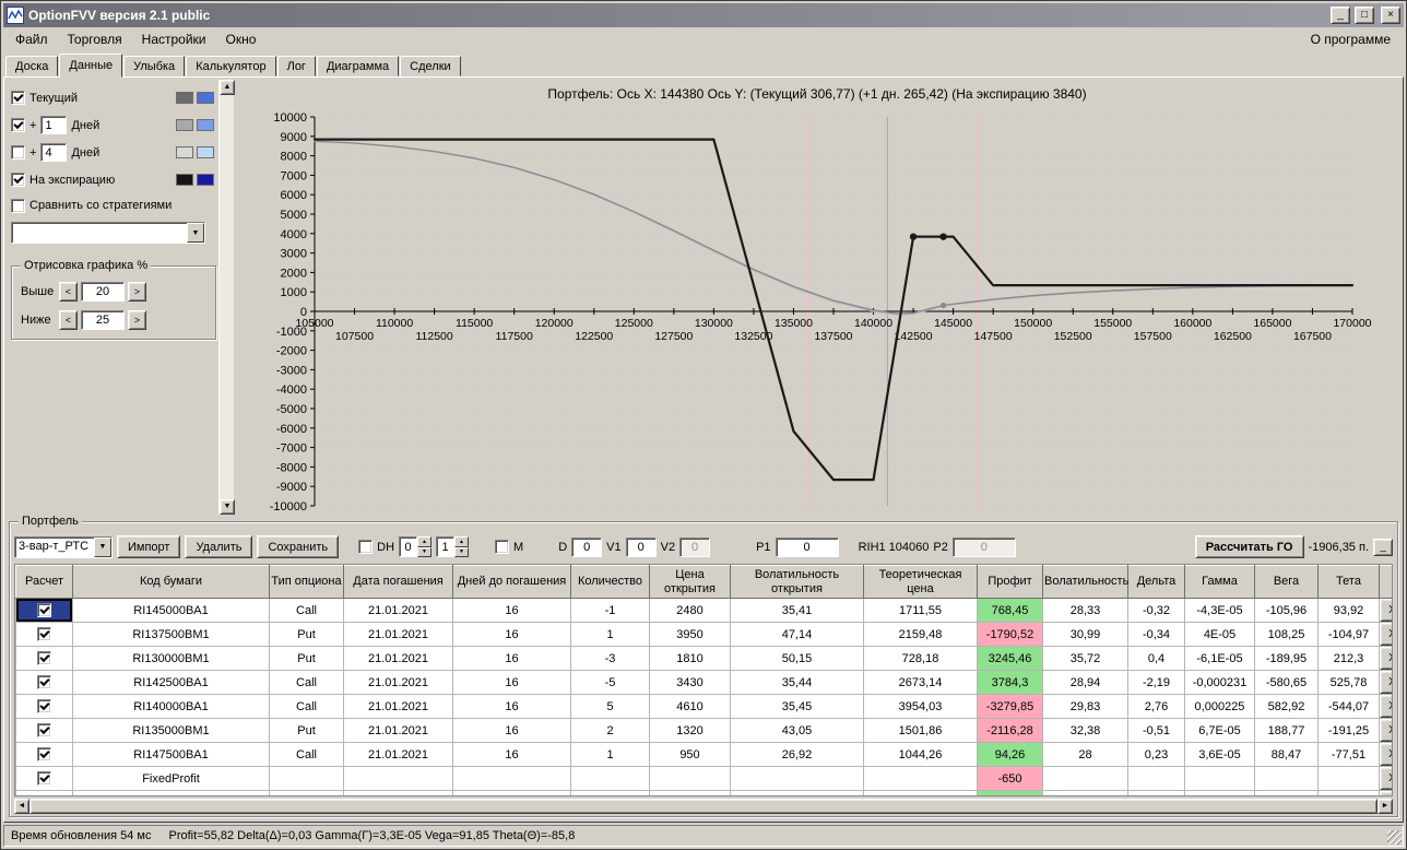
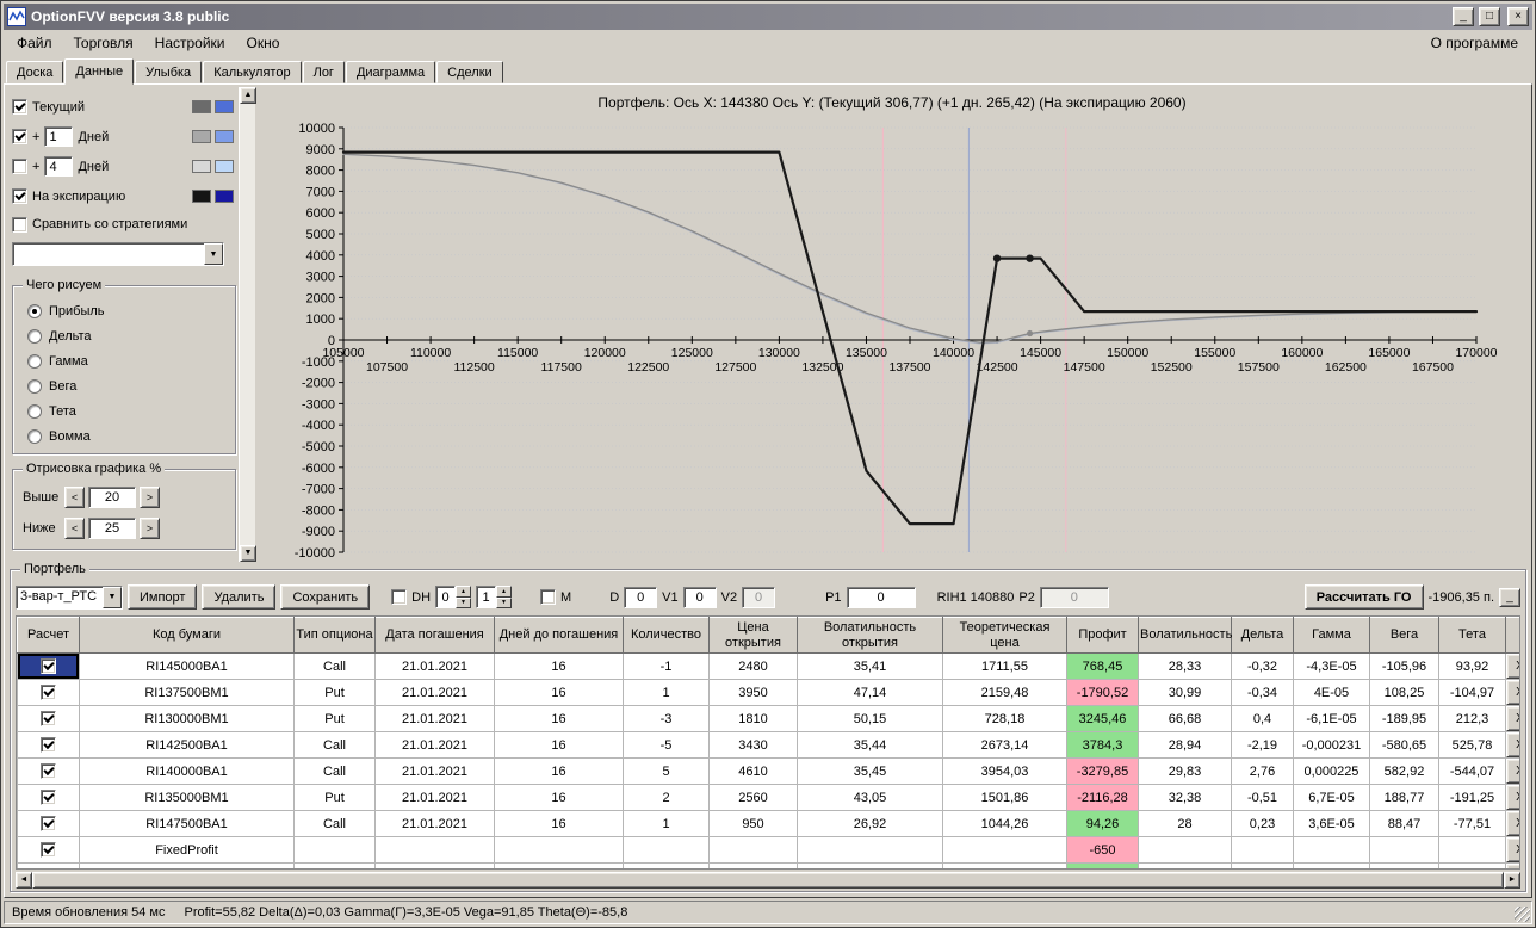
- OptionFVV версия 2.1 public
+ OptionFVV версия 3.8 public
  _
  □
  ×
  Файл
  Торговля
  Настройки
  Окно
  О программе
  Доска
  Данные
  Улыбка
  Калькулятор
  Лог
  Диаграмма
  Сделки
  Текущий
  +
  1
  Дней
  +
  4
  Дней
  На экспирацию
  Сравнить со стратегиями
+ Чего рисуем
+ Прибыль
+ Дельта
+ Гамма
+ Вега
+ Тета
+ Вомма
  Отрисовка графика %
  Выше
  <
  20
  >
  Ниже
  <
  25
  >
- Портфель: Ось X: 144380 Ось Y: (Текущий 306,77) (+1 дн. 265,42) (На экспирацию 3840)
+ Портфель: Ось X: 144380 Ось Y: (Текущий 306,77) (+1 дн. 265,42) (На экспирацию 2060)
  -10000
  -9000
  -8000
  -7000
  -6000
  -5000
  -4000
  -3000
  -2000
  -1000
  0
  1000
  2000
  3000
  4000
  5000
  6000
  7000
  8000
  9000
  10000
  105000
  110000
  115000
  120000
  125000
  130000
  135000
  140000
  145000
  150000
  155000
  160000
  165000
  170000
  107500
  112500
  117500
  122500
  127500
  132500
  137500
  42500
  147500
  152500
  157500
  162500
  167500
  Портфель
  3-вар-т_РТС
  Импорт
  Удалить
  Сохранить
  DH
  0
  1
  M
  D
  0
  V1
  0
  V2
  0
  P1
  0
- RIH1 104060
+ RIH1 140880
  P2
  0
  Рассчитать ГО
  -1906,35 п.
  _
  Расчет	Код бумаги	Тип опциона	Дата погашения	Дней до погашения	Количество	Цена открытия	Волатильность открытия	Теоретическая цена	Профит	Волатильность	Дельта	Гамма	Вега	Тета
  	RI145000BA1	Call	21.01.2021	16	-1	2480	35,41	1711,55	768,45	28,33	-0,32	-4,3E-05	-105,96	93,92
  	RI137500BM1	Put	21.01.2021	16	1	3950	47,14	2159,48	-1790,52	30,99	-0,34	4E-05	108,25	-104,97
- 	RI130000BM1	Put	21.01.2021	16	-3	1810	50,15	728,18	3245,46	35,72	0,4	-6,1E-05	-189,95	212,3
+ 	RI130000BM1	Put	21.01.2021	16	-3	1810	50,15	728,18	3245,46	66,68	0,4	-6,1E-05	-189,95	212,3
  	RI142500BA1	Call	21.01.2021	16	-5	3430	35,44	2673,14	3784,3	28,94	-2,19	-0,000231	-580,65	525,78
  	RI140000BA1	Call	21.01.2021	16	5	4610	35,45	3954,03	-3279,85	29,83	2,76	0,000225	582,92	-544,07
- 	RI135000BM1	Put	21.01.2021	16	2	1320	43,05	1501,86	-2116,28	32,38	-0,51	6,7E-05	188,77	-191,25
+ 	RI135000BM1	Put	21.01.2021	16	2	2560	43,05	1501,86	-2116,28	32,38	-0,51	6,7E-05	188,77	-191,25
  	RI147500BA1	Call	21.01.2021	16	1	950	26,92	1044,26	94,26	28	0,23	3,6E-05	88,47	-77,51
  	FixedProfit								-650
  Время обновления 54 мс
  Profit=55,82 Delta(Δ)=0,03 Gamma(Γ)=3,3E-05 Vega=91,85 Theta(Θ)=-85,8
